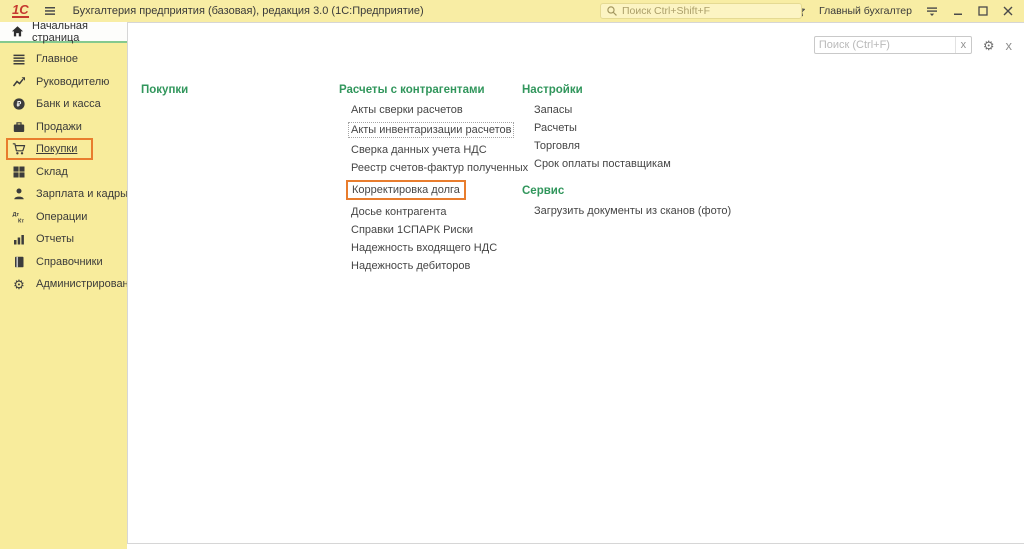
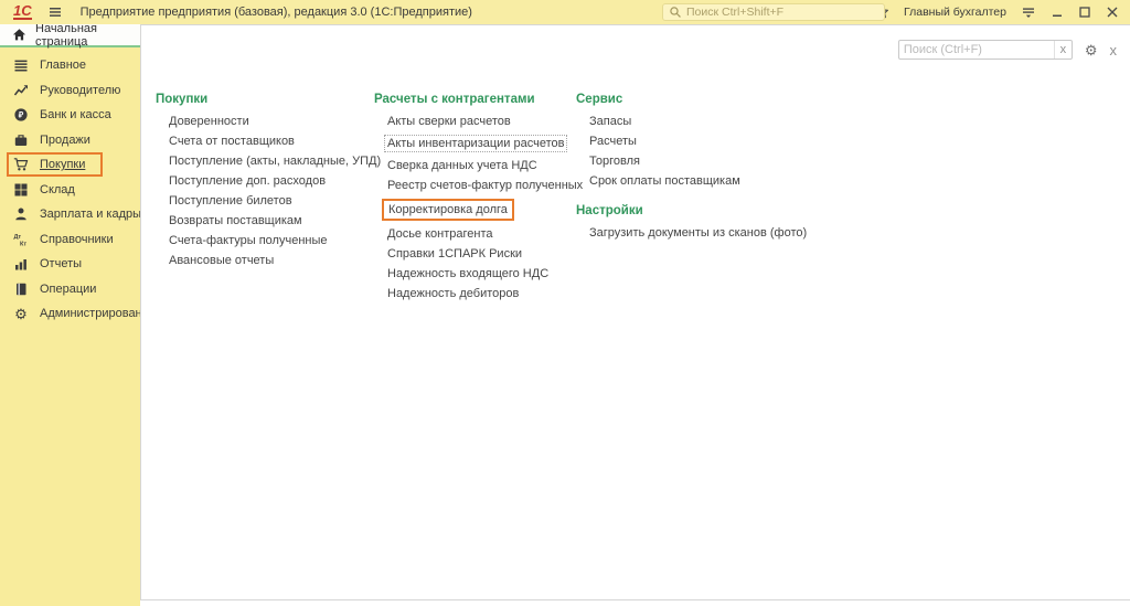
  1С
- Бухгалтерия предприятия (базовая), редакция 3.0 (1С:Предприятие)
+ Предприятие предприятия (базовая), редакция 3.0 (1С:Предприятие)
  Поиск Ctrl+Shift+F
  Главный бухгалтер
  Начальная страница
  Главное
  Руководителю
  ₽
  Банк и касса
  Продажи
  Покупки
  Склад
  Зарплата и кадры
- Операции
+ Справочники
  Отчеты
- Справочники
+ Операции
  ⚙
  Администрирован
  Поиск (Ctrl+F)
  x
  ⚙
  x
  Покупки
+ Доверенности
+ Счета от поставщиков
+ Поступление (акты, накладные, УПД)
+ Поступление доп. расходов
+ Поступление билетов
+ Возвраты поставщикам
+ Счета-фактуры полученные
+ Авансовые отчеты
  Расчеты с контрагентами
  Акты сверки расчетов
  Акты инвентаризации расчетов
  Сверка данных учета НДС
  Реестр счетов-фактур полученных
  Корректировка долга
  Досье контрагента
  Справки 1СПАРК Риски
  Надежность входящего НДС
  Надежность дебиторов
- Настройки
+ Сервис
  Запасы
  Расчеты
  Торговля
  Срок оплаты поставщикам
- Сервис
+ Настройки
  Загрузить документы из сканов (фото)
